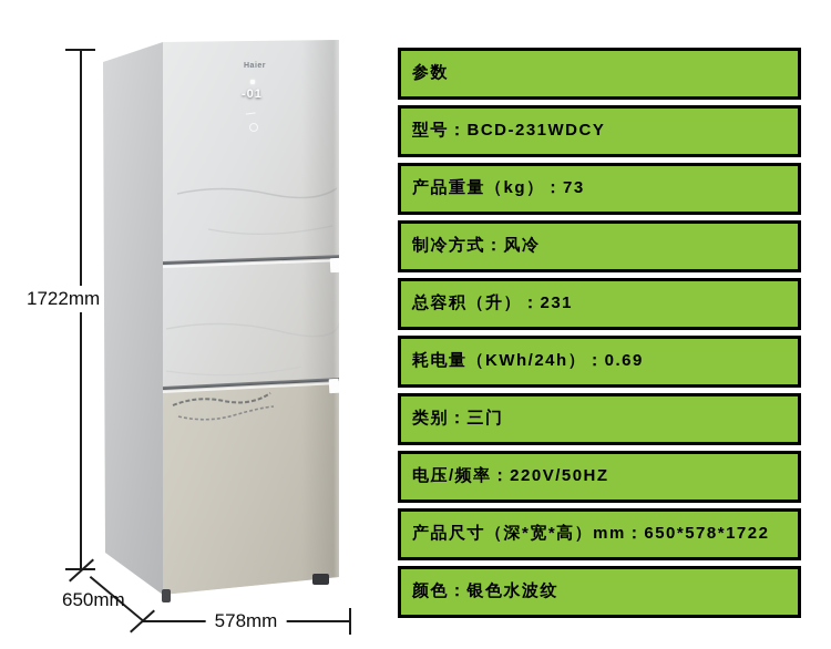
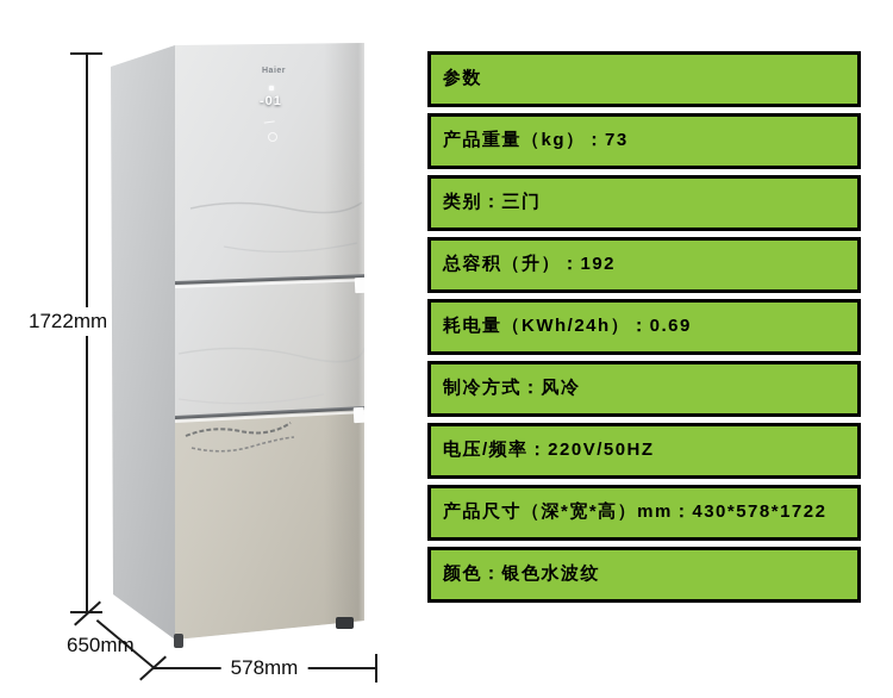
  -01
  1722mm
  650mm
  578mm
  参数
- 型号：BCD-231WDCY
  产品重量（kg）：73
- 制冷方式：风冷
+ 类别：三门
- 总容积（升）：231
+ 总容积（升）：192
  耗电量（KWh/24h）：0.69
- 类别：三门
+ 制冷方式：风冷
  电压/频率：220V/50HZ
- 产品尺寸（深*宽*高）mm：650*578*1722
+ 产品尺寸（深*宽*高）mm：430*578*1722
  颜色：银色水波纹
